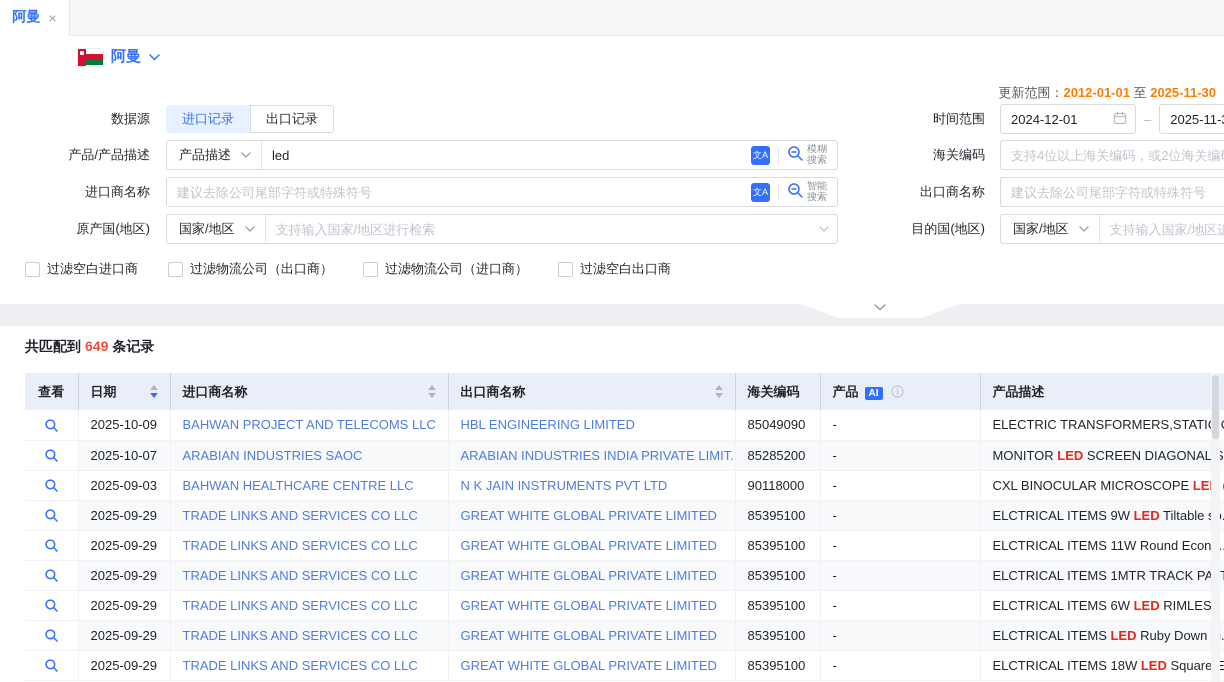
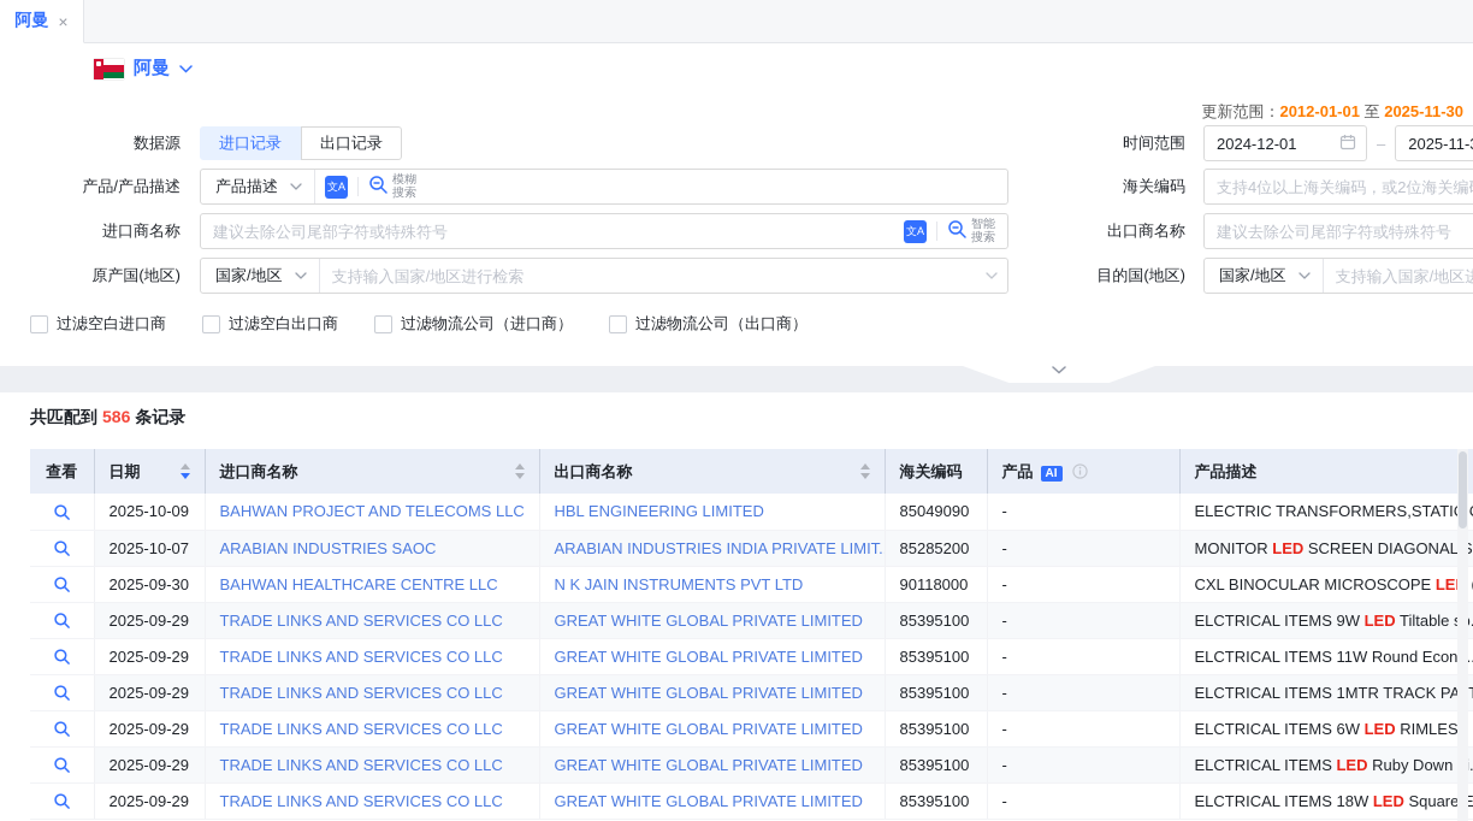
  阿曼
  ×
  阿曼
  更新范围：2012-01-01 至 2025-11-30
  数据源
  进口记录
  出口记录
  时间范围
  2024-12-01
  –
  2025-11-
  产品/产品描述
  产品描述
- led
  文A
  模糊搜索
  海关编码
  支持4位以上海关编码，或2位海关编
  进口商名称
  建议去除公司尾部字符或特殊符号
  文A
  智能搜索
  出口商名称
  建议去除公司尾部字符或特殊符号
  原产国(地区)
  国家/地区
  支持输入国家/地区进行检索
  目的国(地区)
  国家/地区
  支持输入国家/地区
  过滤空白进口商
- 过滤物流公司（出口商）
+ 过滤空白出口商
  过滤物流公司（进口商）
- 过滤空白出口商
+ 过滤物流公司（出口商）
- 共匹配到 649 条记录
+ 共匹配到 586 条记录
  查看	日期	进口商名称	出口商名称	海关编码	产品 AI	产品描述
  	2025-10-09	BAHWAN PROJECT AND TELECOMS LLC	HBL ENGINEERING LIMITED	85049090	-	ELECTRIC TRANSFORMERS,STATI
  	2025-10-07	ARABIAN INDUSTRIES SAOC	ARABIAN INDUSTRIES INDIA PRIVATE LIMIT.	85285200	-	MONITOR LED SCREEN DIAGONAL
- 	2025-09-03	BAHWAN HEALTHCARE CENTRE LLC	N K JAIN INSTRUMENTS PVT LTD	90118000	-	CXL BINOCULAR MICROSCOPE LE
+ 	2025-09-30	BAHWAN HEALTHCARE CENTRE LLC	N K JAIN INSTRUMENTS PVT LTD	90118000	-	CXL BINOCULAR MICROSCOPE LE
  	2025-09-29	TRADE LINKS AND SERVICES CO LLC	GREAT WHITE GLOBAL PRIVATE LIMITED	85395100	-	ELCTRICAL ITEMS 9W LED Tiltable
  	2025-09-29	TRADE LINKS AND SERVICES CO LLC	GREAT WHITE GLOBAL PRIVATE LIMITED	85395100	-	ELCTRICAL ITEMS 11W Round Econ.
  	2025-09-29	TRADE LINKS AND SERVICES CO LLC	GREAT WHITE GLOBAL PRIVATE LIMITED	85395100	-	ELCTRICAL ITEMS 1MTR TRACK PA
  	2025-09-29	TRADE LINKS AND SERVICES CO LLC	GREAT WHITE GLOBAL PRIVATE LIMITED	85395100	-	ELCTRICAL ITEMS 6W LED RIMLES
  	2025-09-29	TRADE LINKS AND SERVICES CO LLC	GREAT WHITE GLOBAL PRIVATE LIMITED	85395100	-	ELCTRICAL ITEMS LED Ruby Down.
  	2025-09-29	TRADE LINKS AND SERVICES CO LLC	GREAT WHITE GLOBAL PRIVATE LIMITED	85395100	-	ELCTRICAL ITEMS 18W LED Square E
